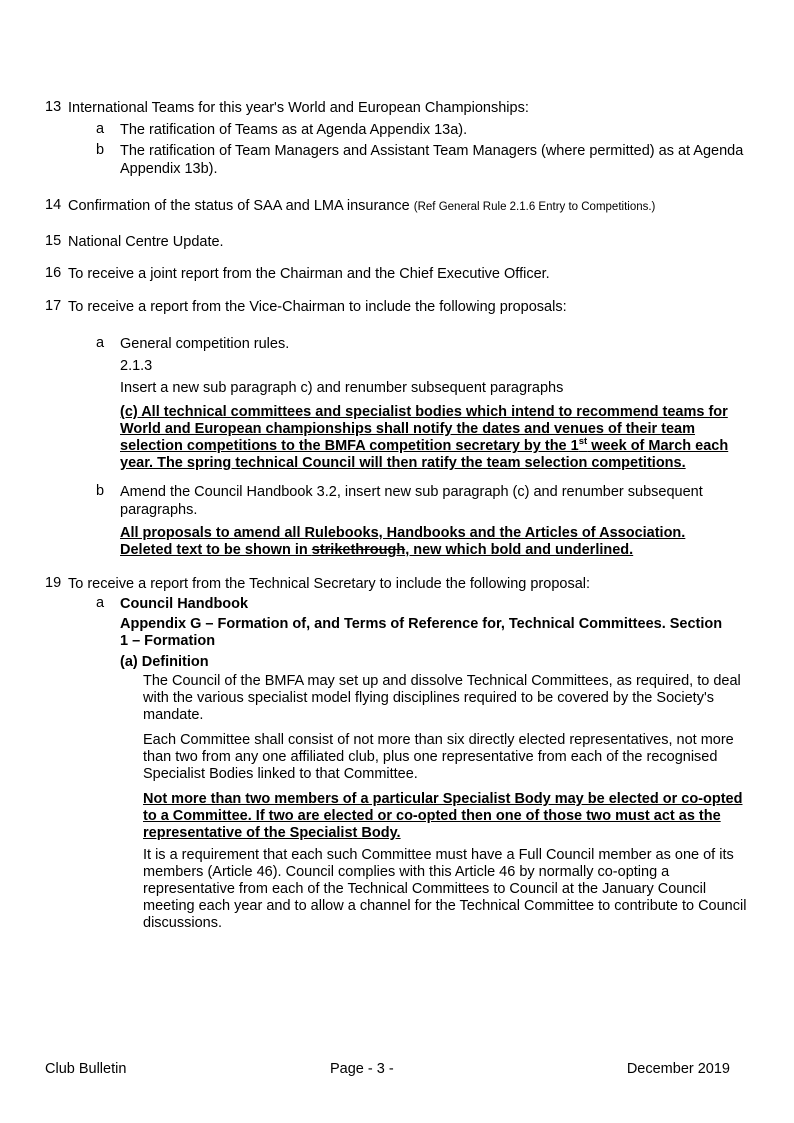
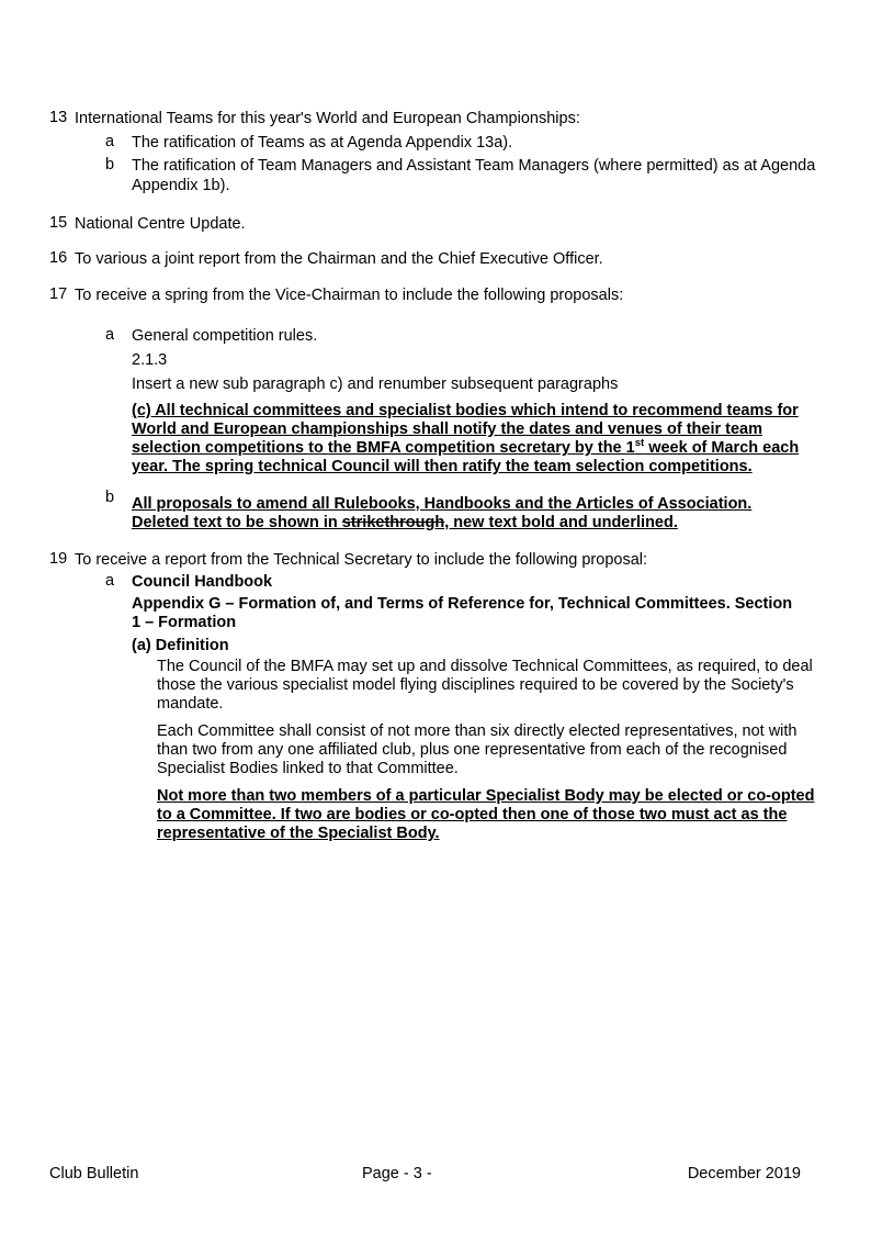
  13
  International Teams for this year's World and European Championships:
  a
  The ratification of Teams as at Agenda Appendix 13a).
  b
- The ratification of Team Managers and Assistant Team Managers (where permitted) as at Agenda Appendix 13b).
+ The ratification of Team Managers and Assistant Team Managers (where permitted) as at Agenda Appendix 1b).
- 14
- Confirmation of the status of SAA and LMA insurance (Ref General Rule 2.1.6 Entry to Competitions.)
  15
  National Centre Update.
  16
- To receive a joint report from the Chairman and the Chief Executive Officer.
+ To various a joint report from the Chairman and the Chief Executive Officer.
  17
- To receive a report from the Vice-Chairman to include the following proposals:
+ To receive a spring from the Vice-Chairman to include the following proposals:
  a
  General competition rules.
  2.1.3
  Insert a new sub paragraph c) and renumber subsequent paragraphs
  (c) All technical committees and specialist bodies which intend to recommend teams for World and European championships shall notify the dates and venues of their team selection competitions to the BMFA competition secretary by the 1st week of March each year. The spring technical Council will then ratify the team selection competitions.
  b
- Amend the Council Handbook 3.2, insert new sub paragraph (c) and renumber subsequent paragraphs.
- All proposals to amend all Rulebooks, Handbooks and the Articles of Association. Deleted text to be shown in strikethrough, new which bold and underlined.
+ All proposals to amend all Rulebooks, Handbooks and the Articles of Association. Deleted text to be shown in strikethrough, new text bold and underlined.
  19
  To receive a report from the Technical Secretary to include the following proposal:
  a
  Council Handbook
  Appendix G – Formation of, and Terms of Reference for, Technical Committees. Section 1 – Formation
  (a) Definition
- The Council of the BMFA may set up and dissolve Technical Committees, as required, to deal with the various specialist model flying disciplines required to be covered by the Society's mandate.
+ The Council of the BMFA may set up and dissolve Technical Committees, as required, to deal those the various specialist model flying disciplines required to be covered by the Society's mandate.
- Each Committee shall consist of not more than six directly elected representatives, not more than two from any one affiliated club, plus one representative from each of the recognised Specialist Bodies linked to that Committee.
+ Each Committee shall consist of not more than six directly elected representatives, not with than two from any one affiliated club, plus one representative from each of the recognised Specialist Bodies linked to that Committee.
- Not more than two members of a particular Specialist Body may be elected or co-opted to a Committee. If two are elected or co-opted then one of those two must act as the representative of the Specialist Body.
+ Not more than two members of a particular Specialist Body may be elected or co-opted to a Committee. If two are bodies or co-opted then one of those two must act as the representative of the Specialist Body.
- It is a requirement that each such Committee must have a Full Council member as one of its members (Article 46). Council complies with this Article 46 by normally co-opting a representative from each of the Technical Committees to Council at the January Council meeting each year and to allow a channel for the Technical Committee to contribute to Council discussions.
  Club Bulletin
  Page - 3 -
  December 2019
